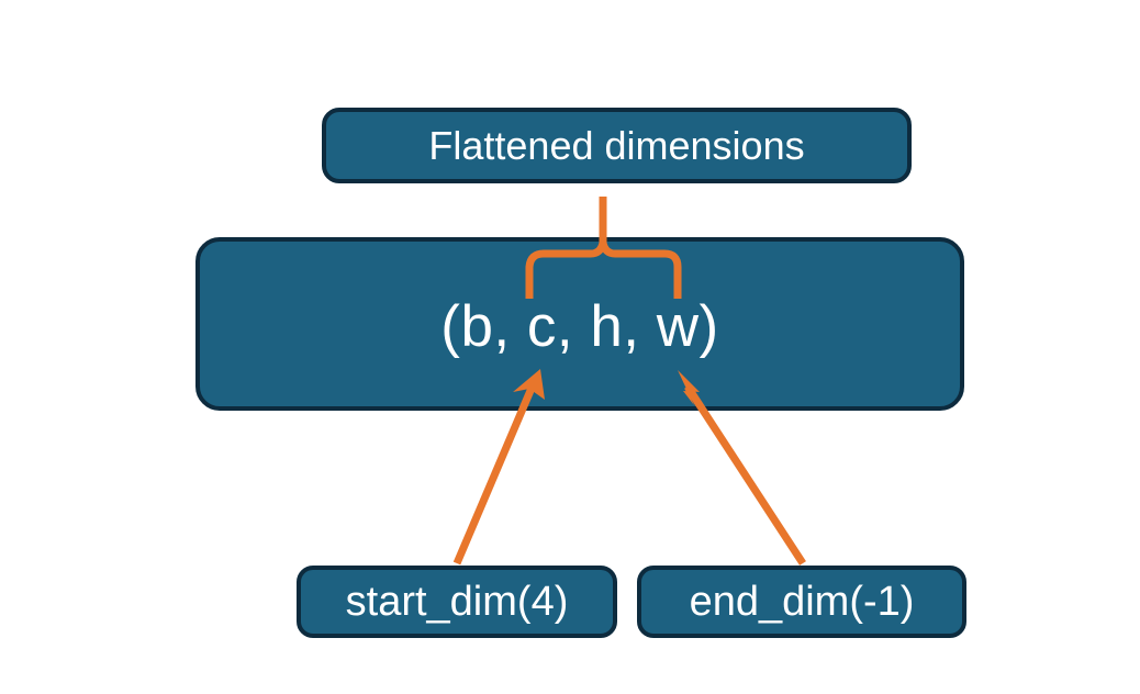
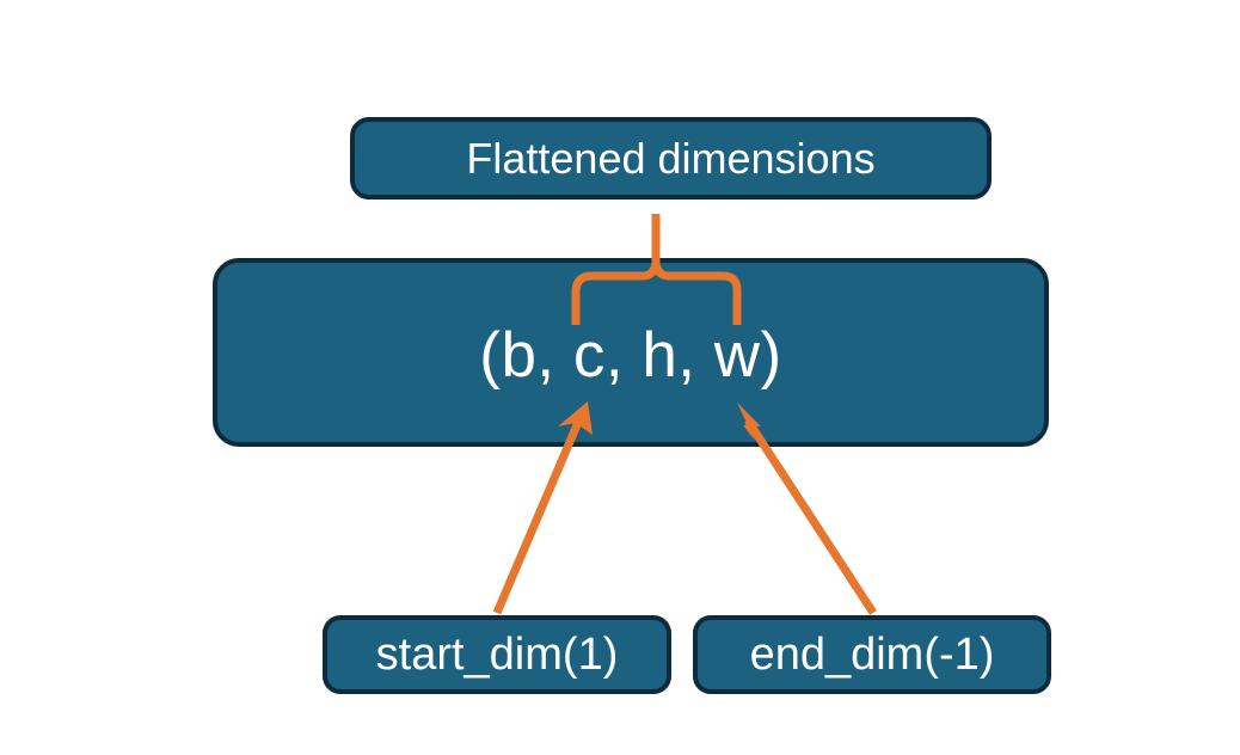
  Flattened dimensions
  (b, c, h, w)
- start_dim(4)
+ start_dim(1)
  end_dim(-1)
